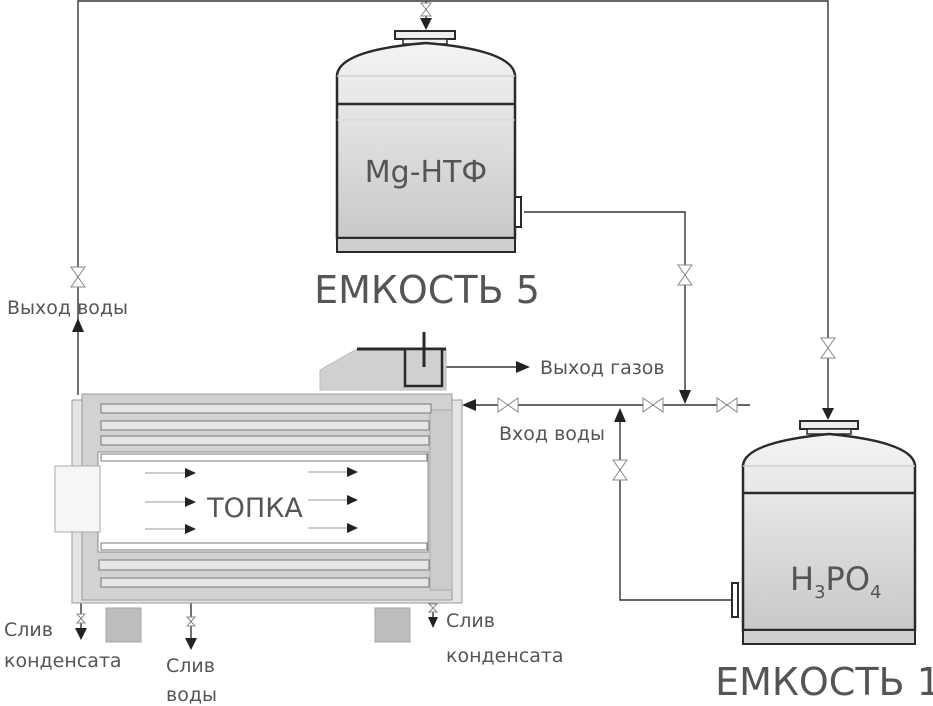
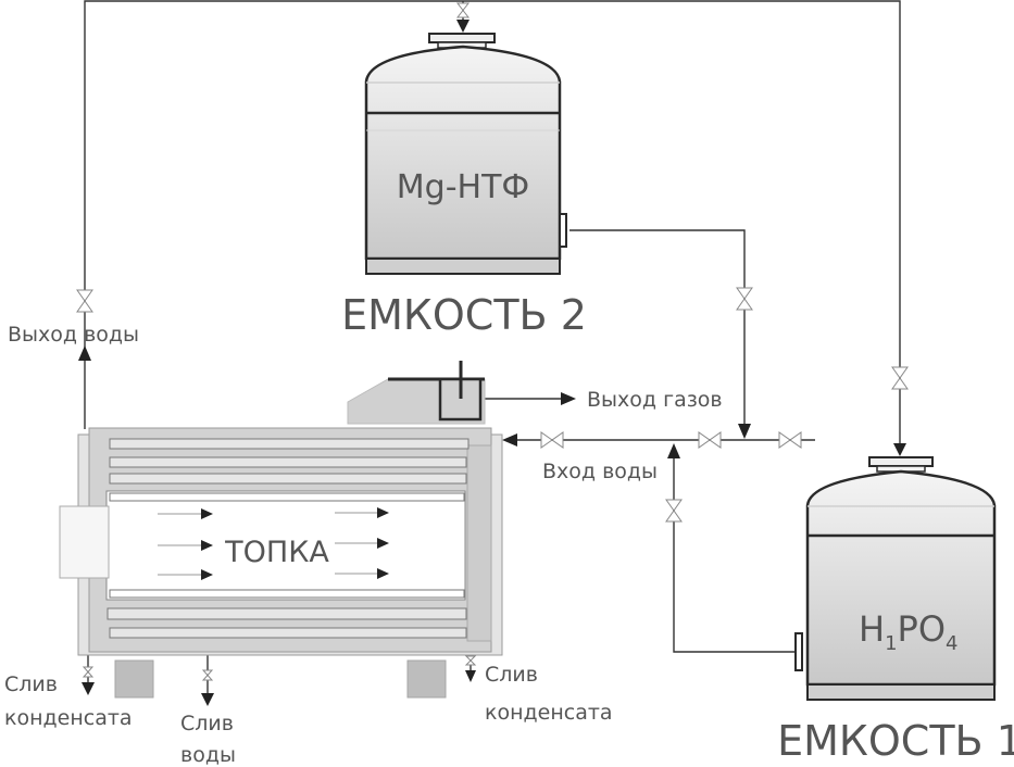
  Mg-НТФ
- ЕМКОСТЬ 5
+ ЕМКОСТЬ 2
- H3 PO4
+ H1 PO4
  ЕМКОСТЬ 1
  ТОПКА
  Выход воды
  Выход газов
  Вход воды
  Слив
  конденсата
  Слив
  воды
  Слив
  конденсата
